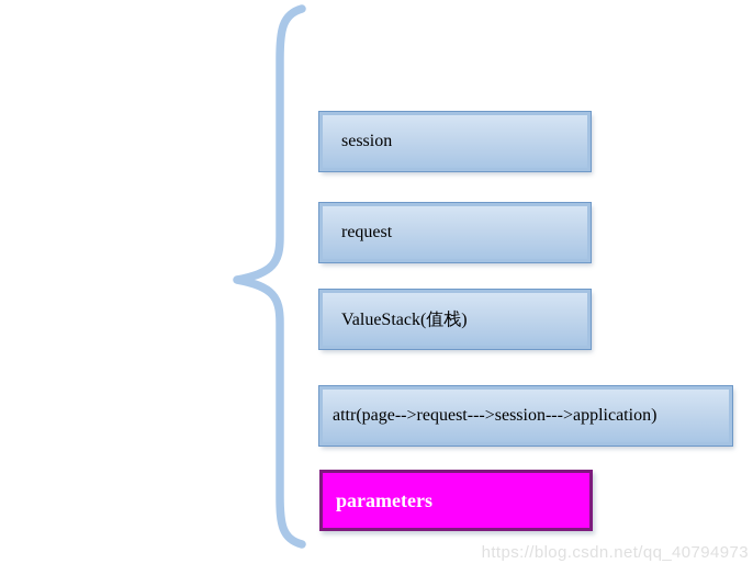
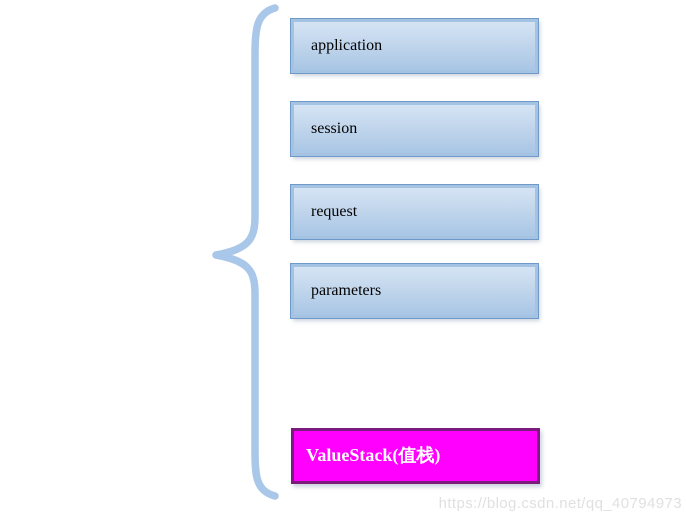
+ application
  session
  request
- ValueStack(值栈)
+ parameters
- attr(page-->request--->session--->application)
- parameters
+ ValueStack(值栈)
  https://blog.csdn.net/qq_40794973
